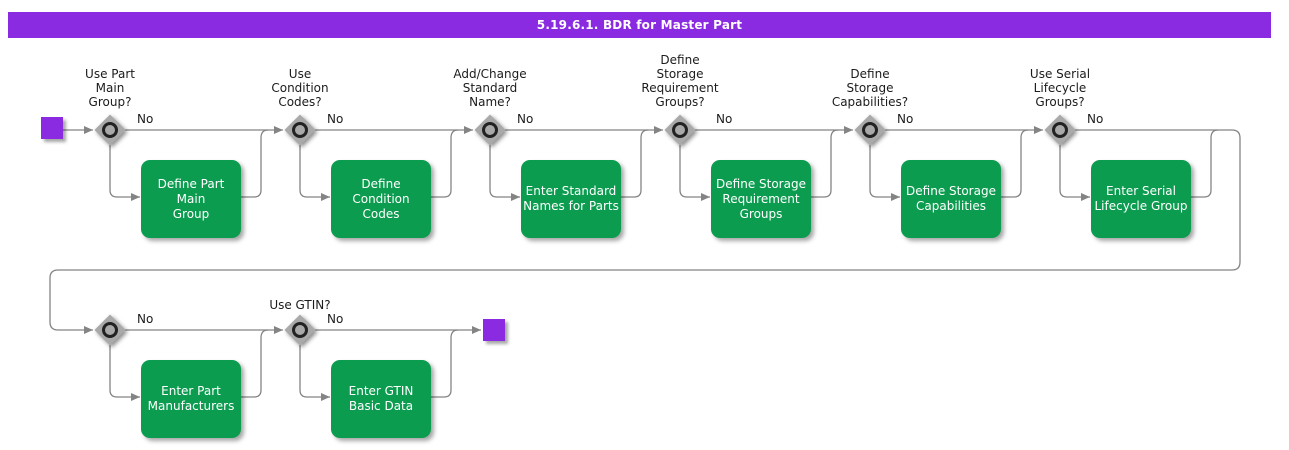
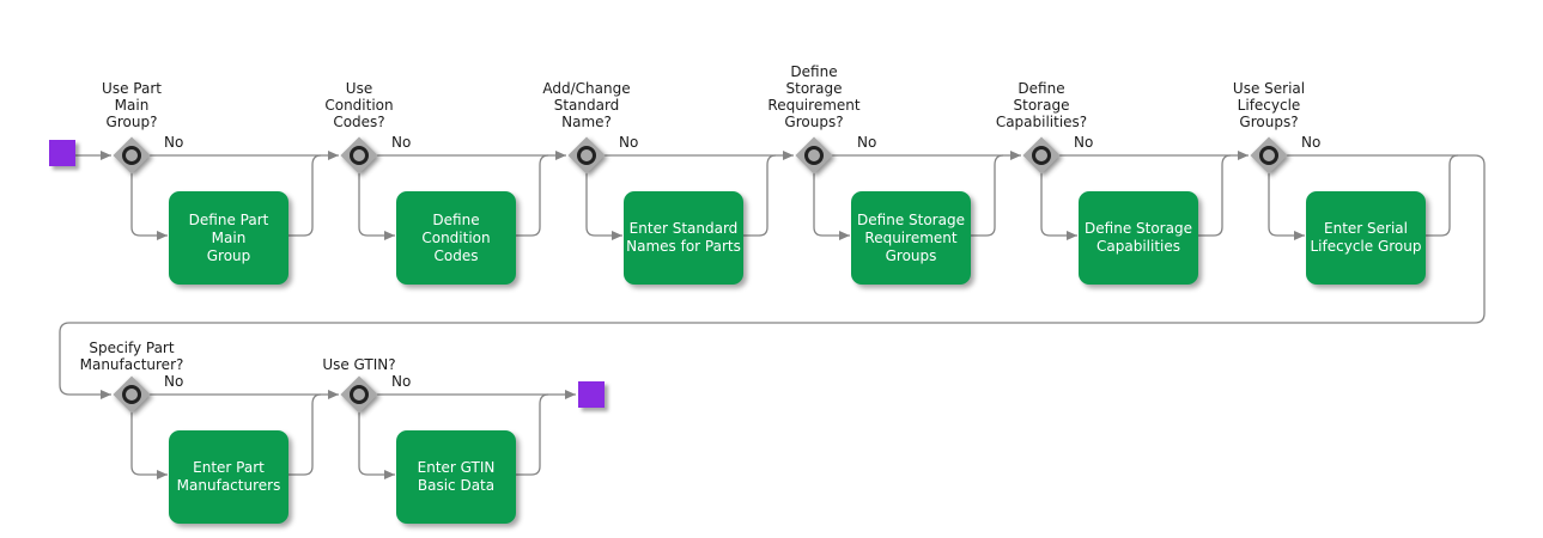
- 5.19.6.1. BDR for Master Part
  Use Part
  Main
  Group?
  No
  Define Part Main
  Group
  Use
  Condition
  Codes?
  No
  Define Condition
  Codes
  Add/Change
  Standard
  Name?
  No
  Enter Standard
  Names for Parts
  Define
  Storage
  Requirement
  Groups?
  No
  Define Storage
  Requirement
  Groups
  Define
  Storage
  Capabilities?
  No
  Define Storage
  Capabilities
  Use Serial
  Lifecycle
  Groups?
  No
  Enter Serial
  Lifecycle Group
+ Specify Part
+ Manufacturer?
  No
  Enter Part
  Manufacturers
  Use GTIN?
  No
  Enter GTIN
  Basic Data
